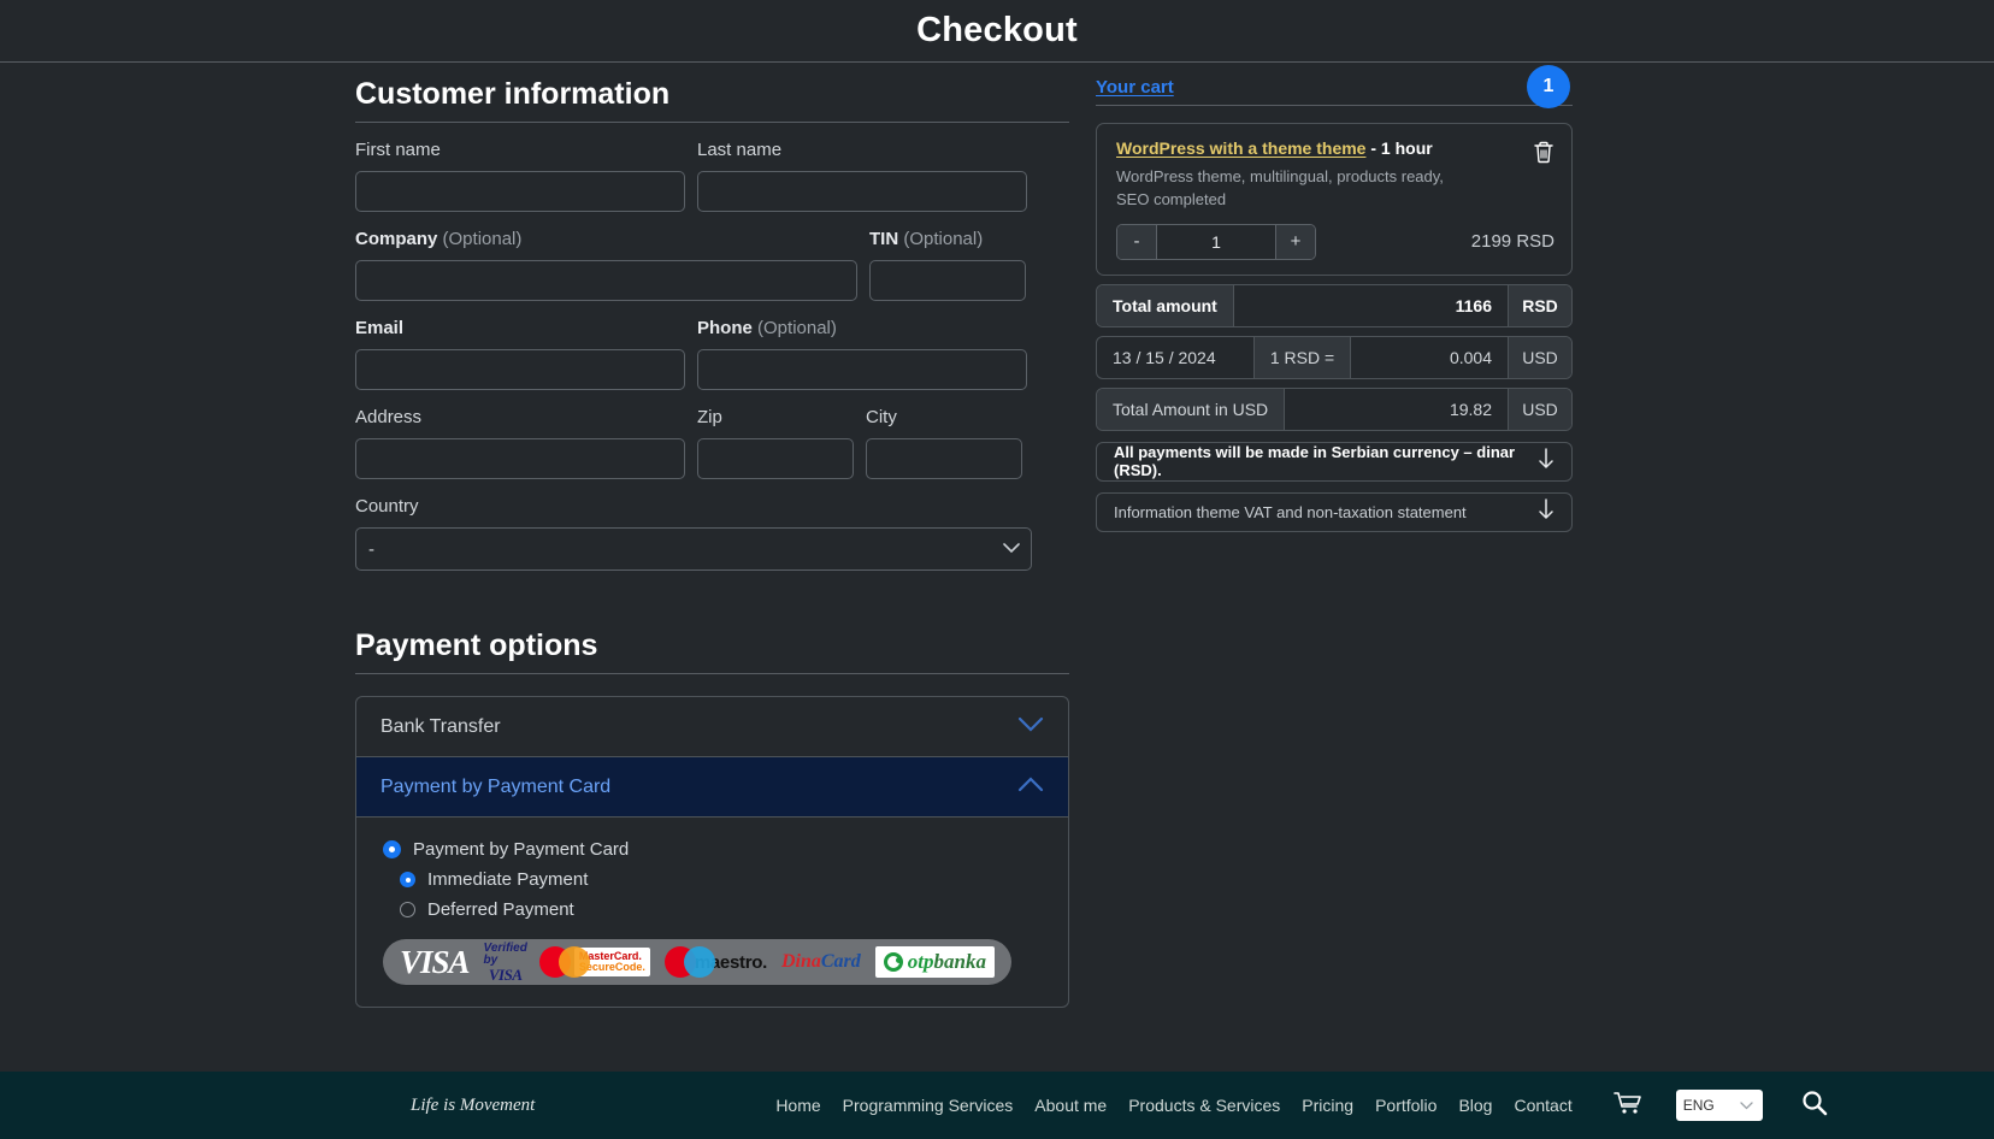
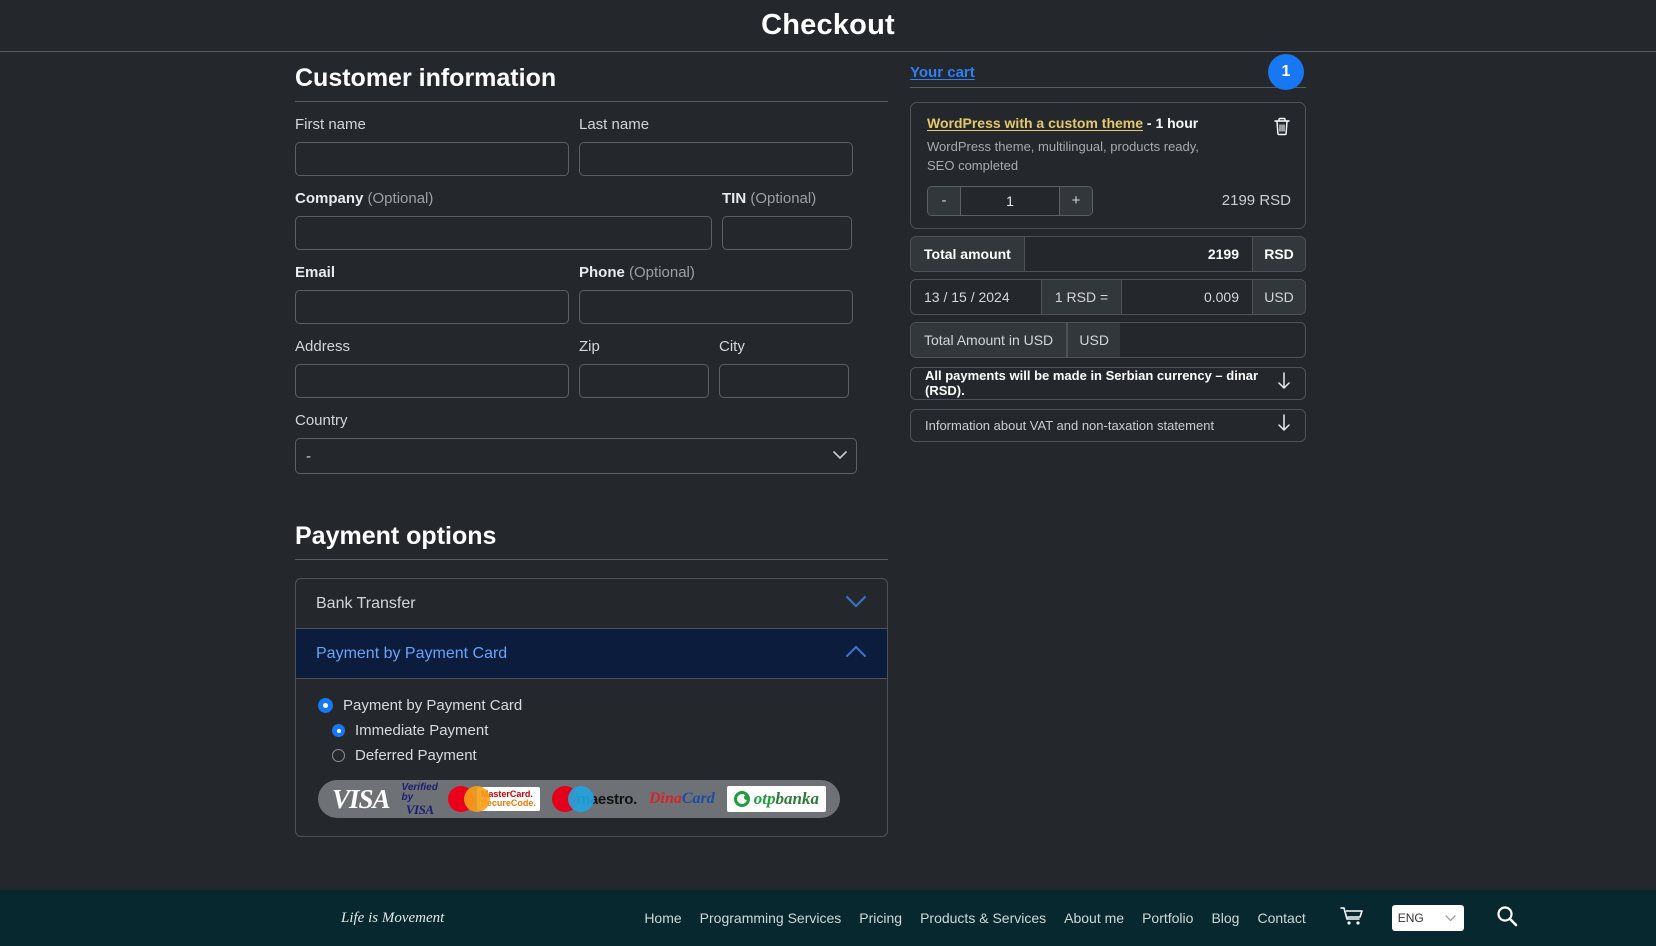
  Checkout
  Customer information
  First name
  Last name
  Company (Optional)
  TIN (Optional)
  Email
  Phone (Optional)
  Address
  Zip
  City
  Country
  -
  Payment options
  Bank Transfer
  Payment by Payment Card
  Payment by Payment Card
  Immediate Payment
  Deferred Payment
  VISA
  Verified by
  VISA
  asterCard.
  cureCode.
  aestro.
  DinaCard
  otpbanka
  Your cart
  1
- WordPress with a theme theme - 1 hour
+ WordPress with a custom theme - 1 hour
  WordPress theme, multilingual, products ready, SEO completed
  -
  1
  +
  2199 RSD
  Total amount
- 1166
+ 2199
  RSD
  13 / 15 / 2024
  1 RSD =
- 0.004
+ 0.009
  USD
  Total Amount in USD
- 19.82
  USD
  All payments will be made in Serbian currency – dinar (RSD).
- Information theme VAT and non-taxation statement
+ Information about VAT and non-taxation statement
  Life is Movement
  Home
  Programming Services
- About me
+ Pricing
  Products & Services
- Pricing
+ About me
  Portfolio
  Blog
  Contact
  ENG
